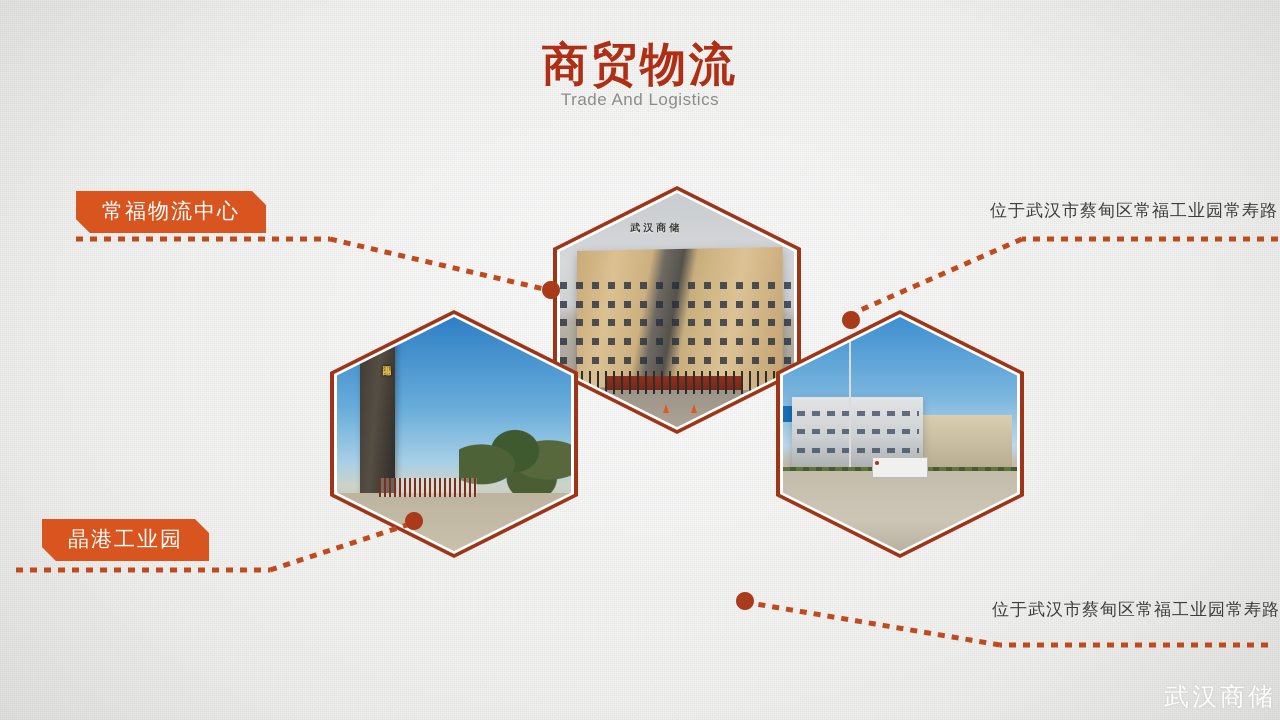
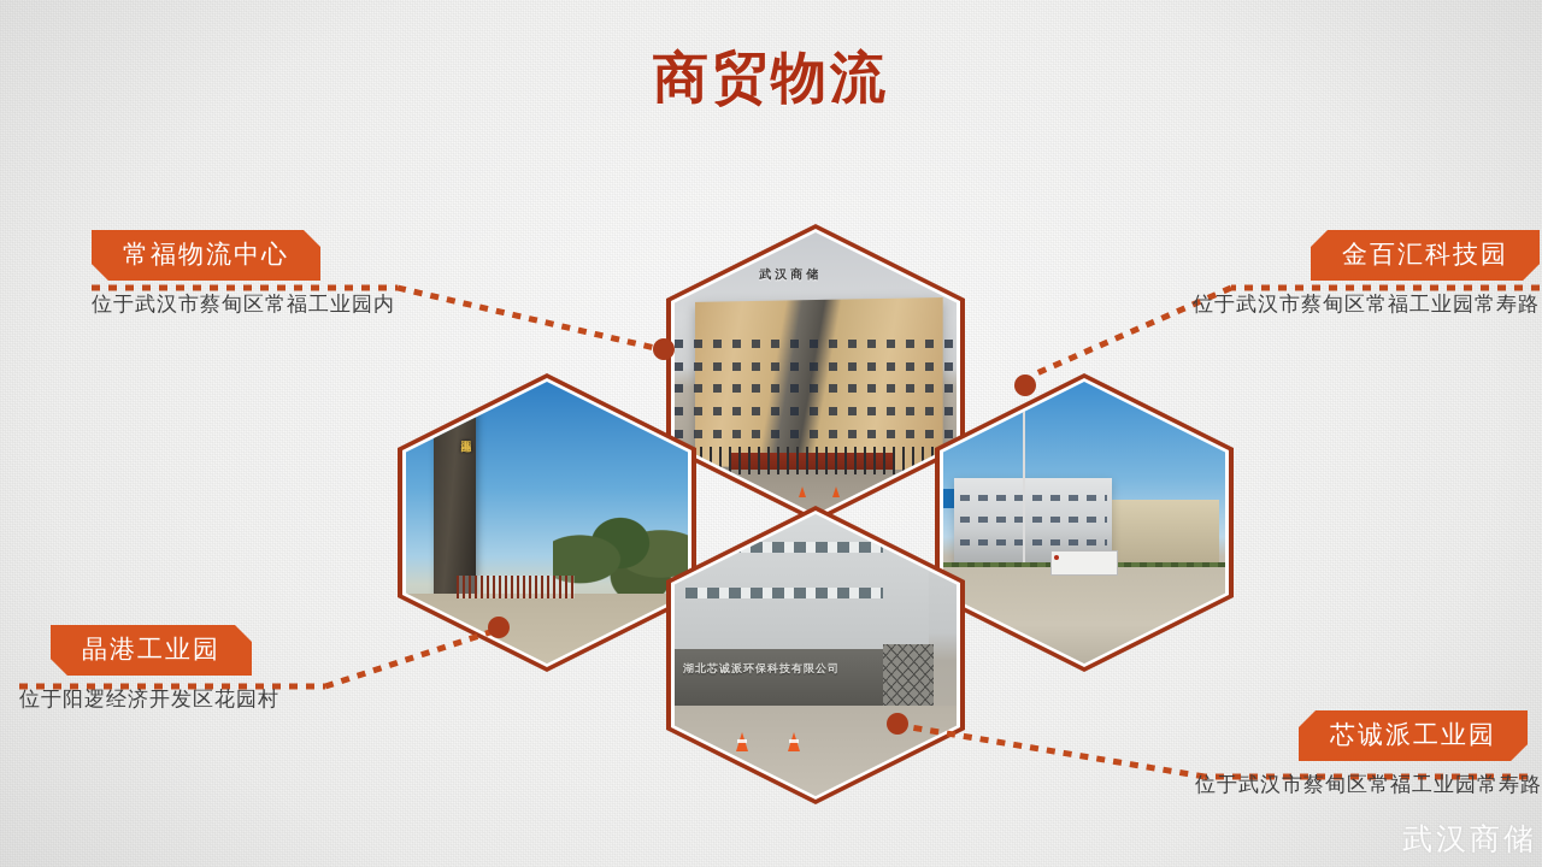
  商贸物流
- Trade And Logistics
  武汉商储
+ 湖北芯诚派环保科技有限公司
  常福物流中心
+ 位于武汉市蔡甸区常福工业园内
+ 金百汇科技园
  位于武汉市蔡甸区常福工业园常寿路
  晶港工业园
+ 位于阳逻经济开发区花园村
+ 芯诚派工业园
  位于武汉市蔡甸区常福工业园常寿路
  武汉商储
